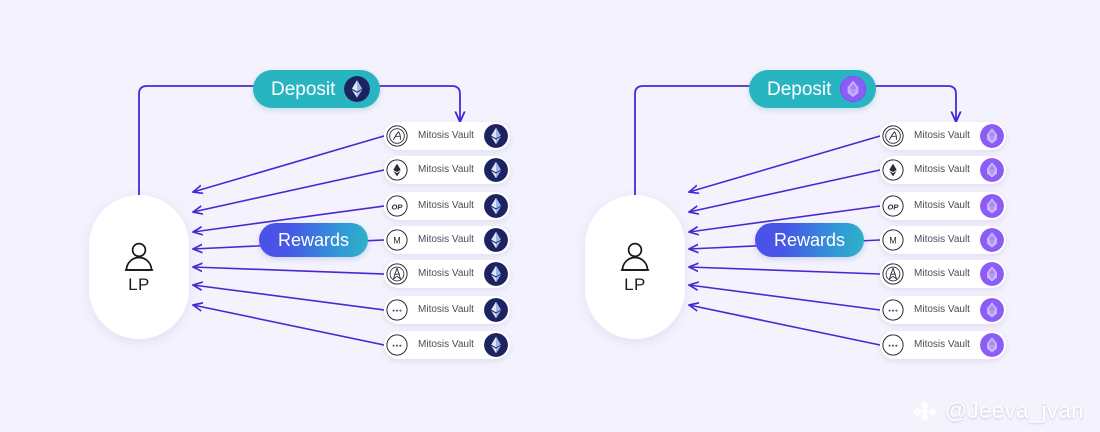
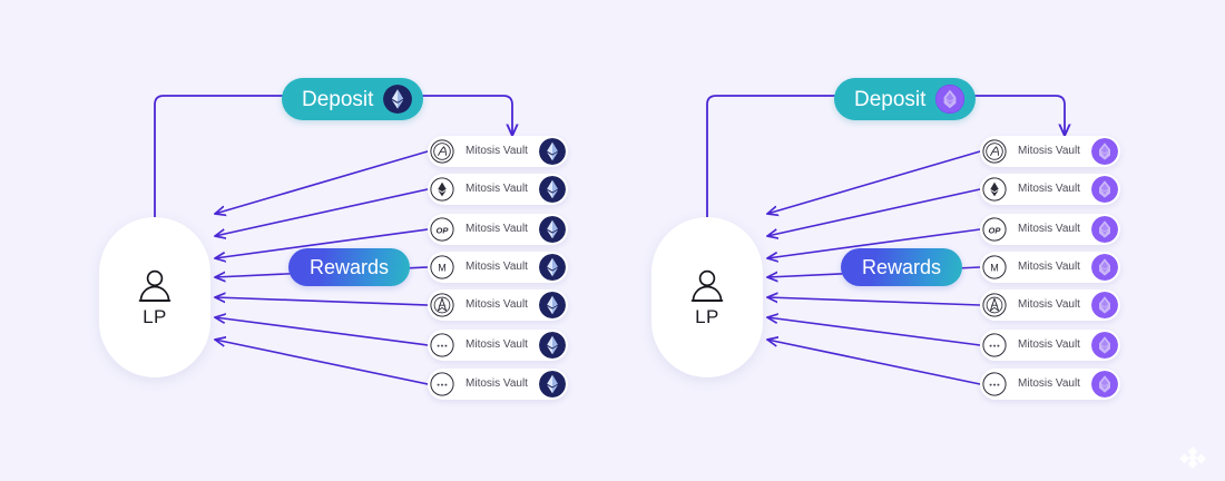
  LP
  Deposit
  Rewards
  Mitosis Vault
  Mitosis Vault
  OP
  Mitosis Vault
  M
  Mitosis Vault
  Mitosis Vault
  Mitosis Vault
  Mitosis Vault
  LP
  Deposit
  Rewards
  Mitosis Vault
  Mitosis Vault
  OP
  Mitosis Vault
  M
  Mitosis Vault
  Mitosis Vault
  Mitosis Vault
  Mitosis Vault
- @Jeeva_jvan
